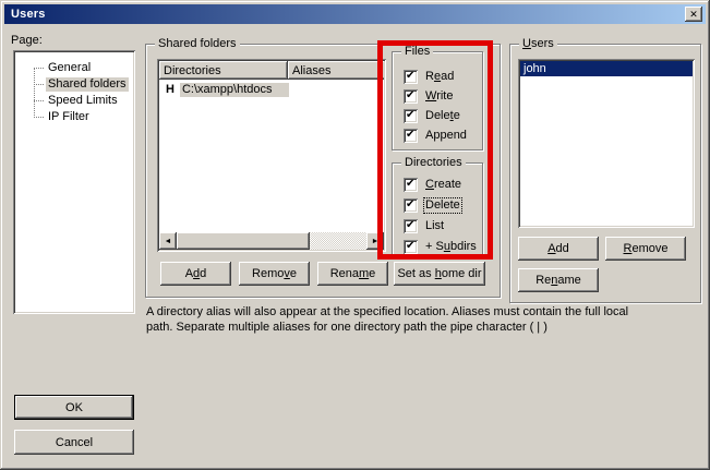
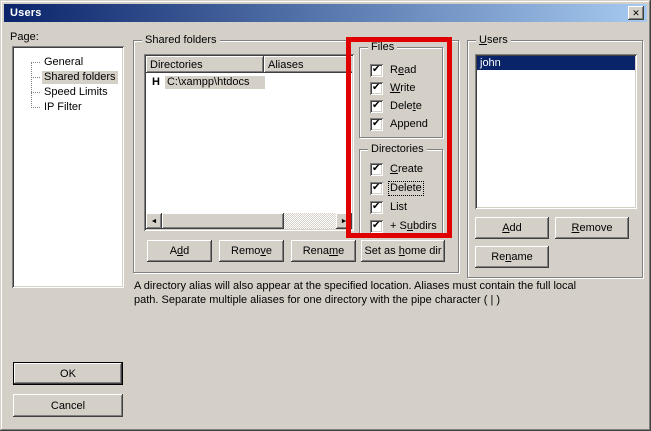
  Users
  ✕
  Page:
  General
  Shared folders
  Speed Limits
  IP Filter
  Shared folders
  Directories
  Aliases
  H
  C:\xampp\htdocs
  Files
  ✔
  Read
  ✔
  Write
  ✔
  Delete
  ✔
  Append
  Directories
  ✔
  Create
  ✔
  Delete
  ✔
  List
  ✔
  + Subdirs
  Add
  Remove
  Rename
  Set as home dir
  Users
  john
  Add
  Remove
  Rename
  A directory alias will also appear at the specified location. Aliases must contain the full local
- path. Separate multiple aliases for one directory path the pipe character ( | )
+ path. Separate multiple aliases for one directory with the pipe character ( | )
  OK
  Cancel
